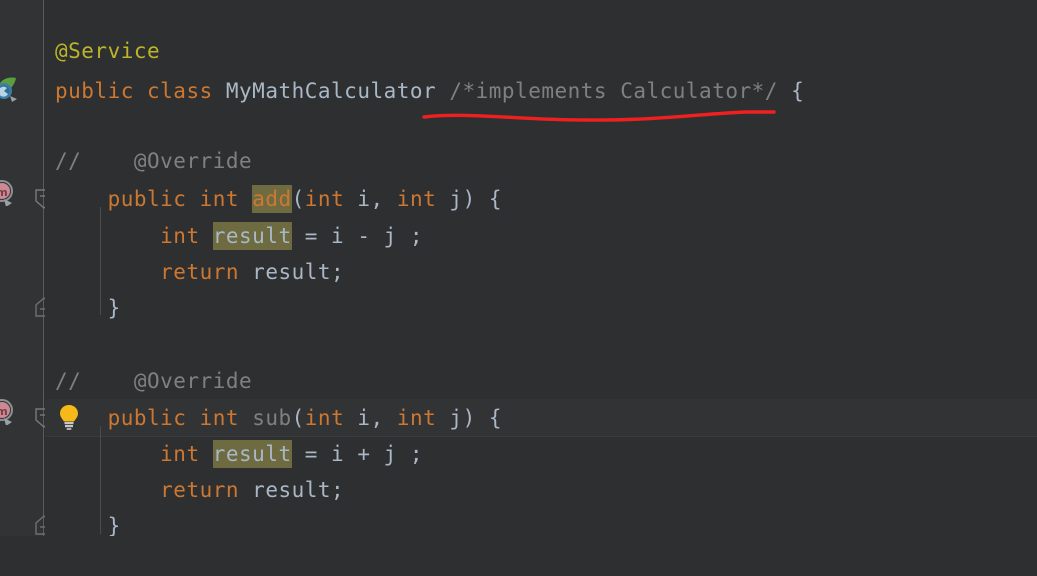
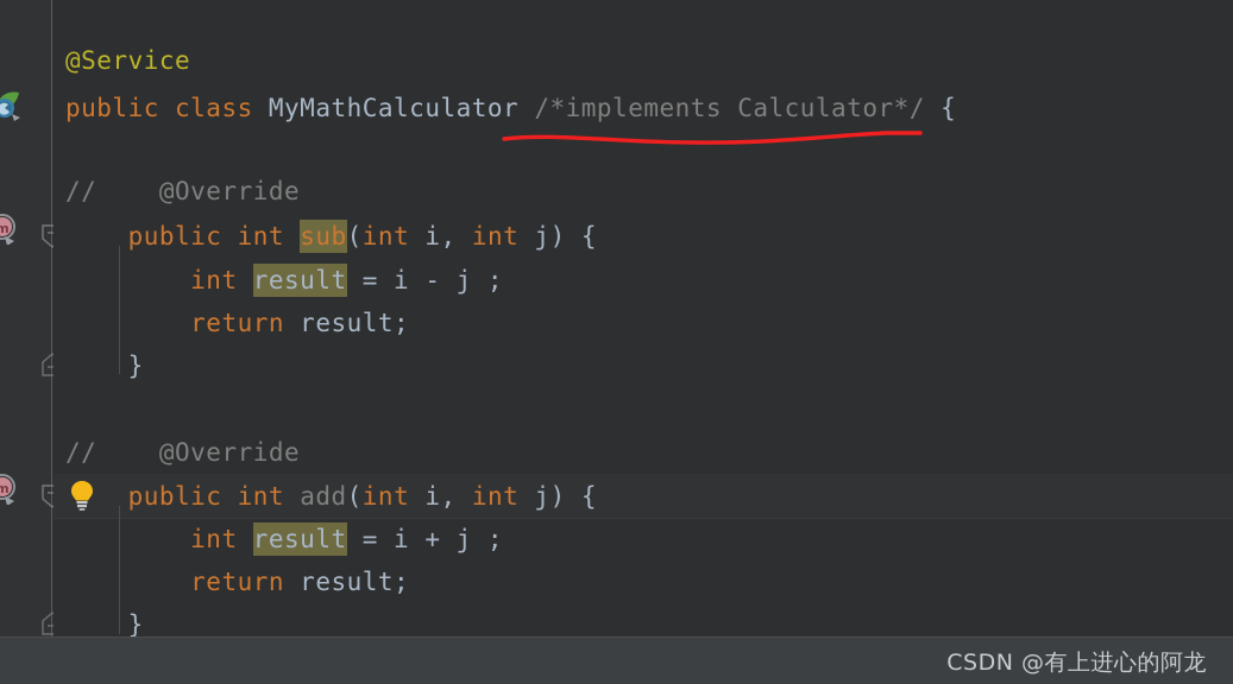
  m
  m
  @Service
  public class MyMathCalculator /*implements Calculator*/ {
  // @Override
- public int add(int i, int j) {
+ public int sub(int i, int j) {
  int result = i - j ;
  return result;
  }
  // @Override
- public int sub(int i, int j) {
+ public int add(int i, int j) {
  int result = i + j ;
  return result;
  }
+ CSDN @有上进心的阿龙
